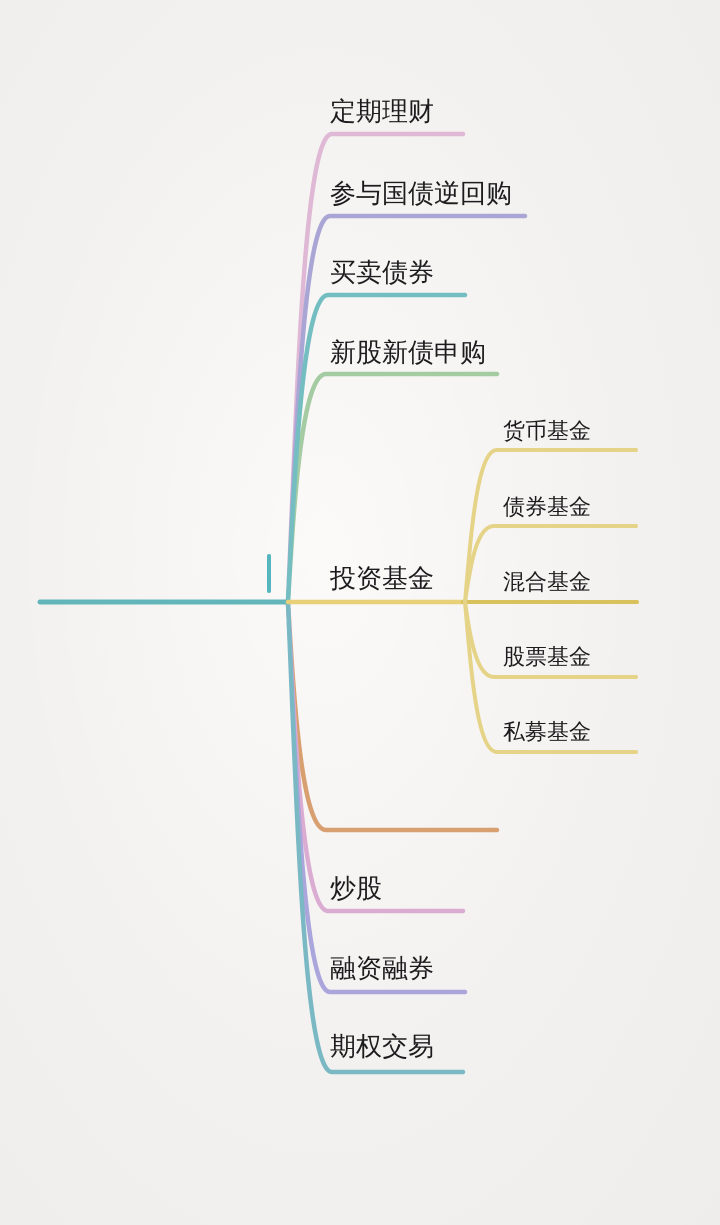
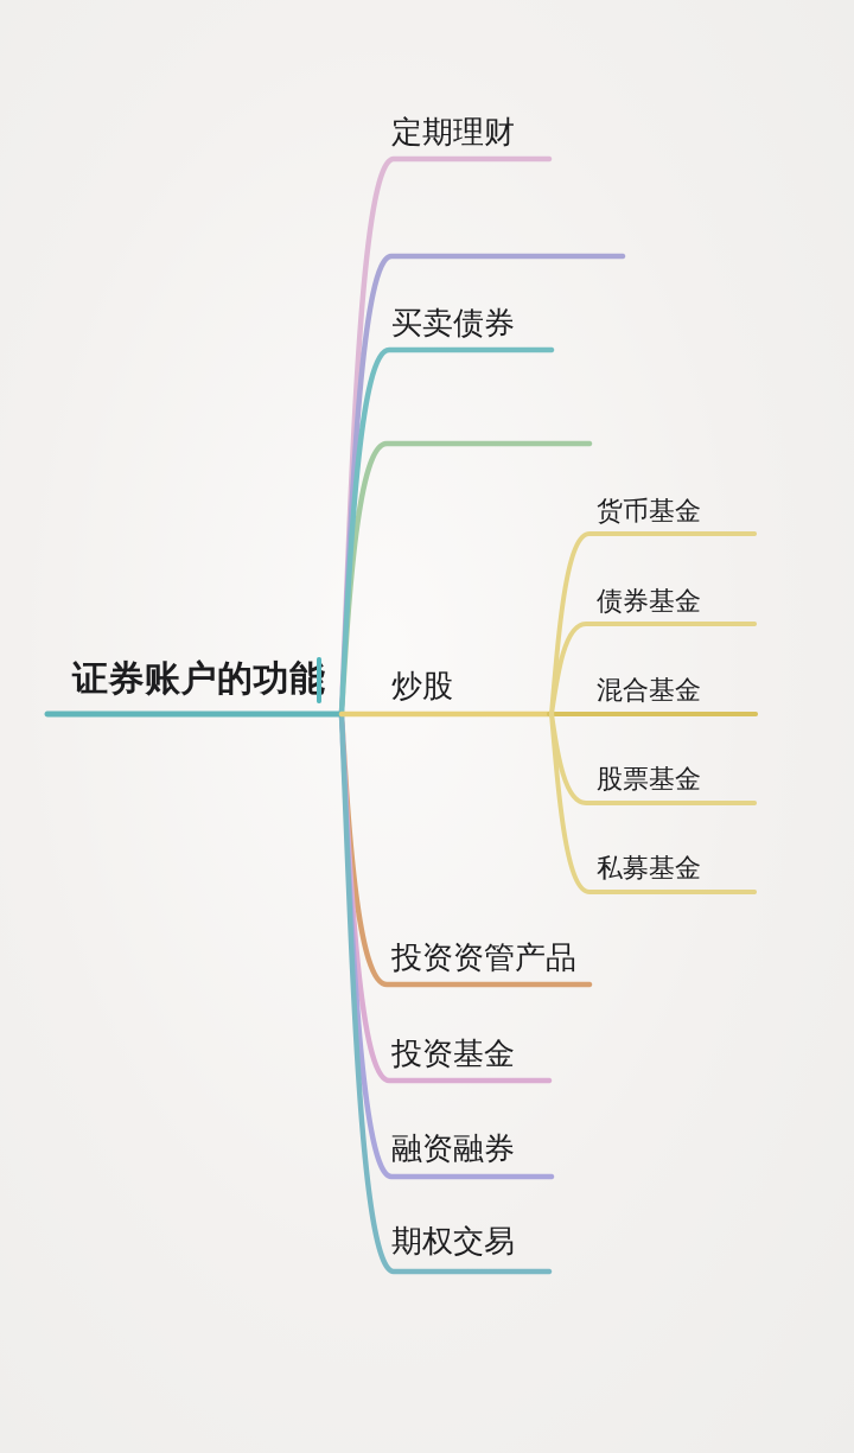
+ 证券账户的功能
  定期理财
- 参与国债逆回购
  买卖债券
- 新股新债申购
- 投资基金
+ 炒股
+ 投资资管产品
- 炒股
+ 投资基金
  融资融券
  期权交易
  货币基金
  债券基金
  混合基金
  股票基金
  私募基金
